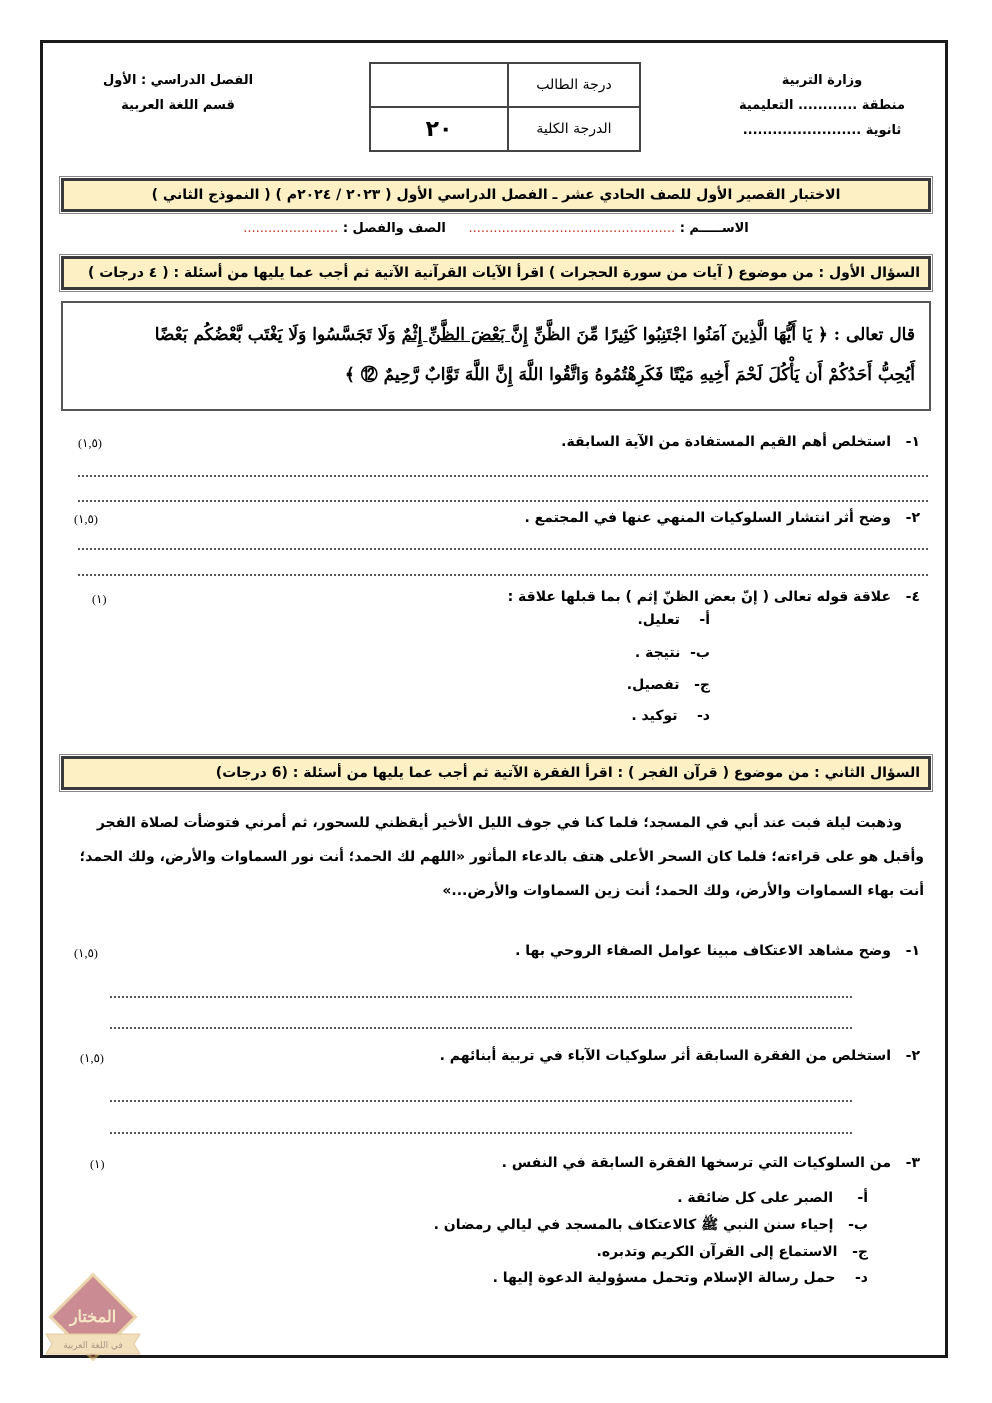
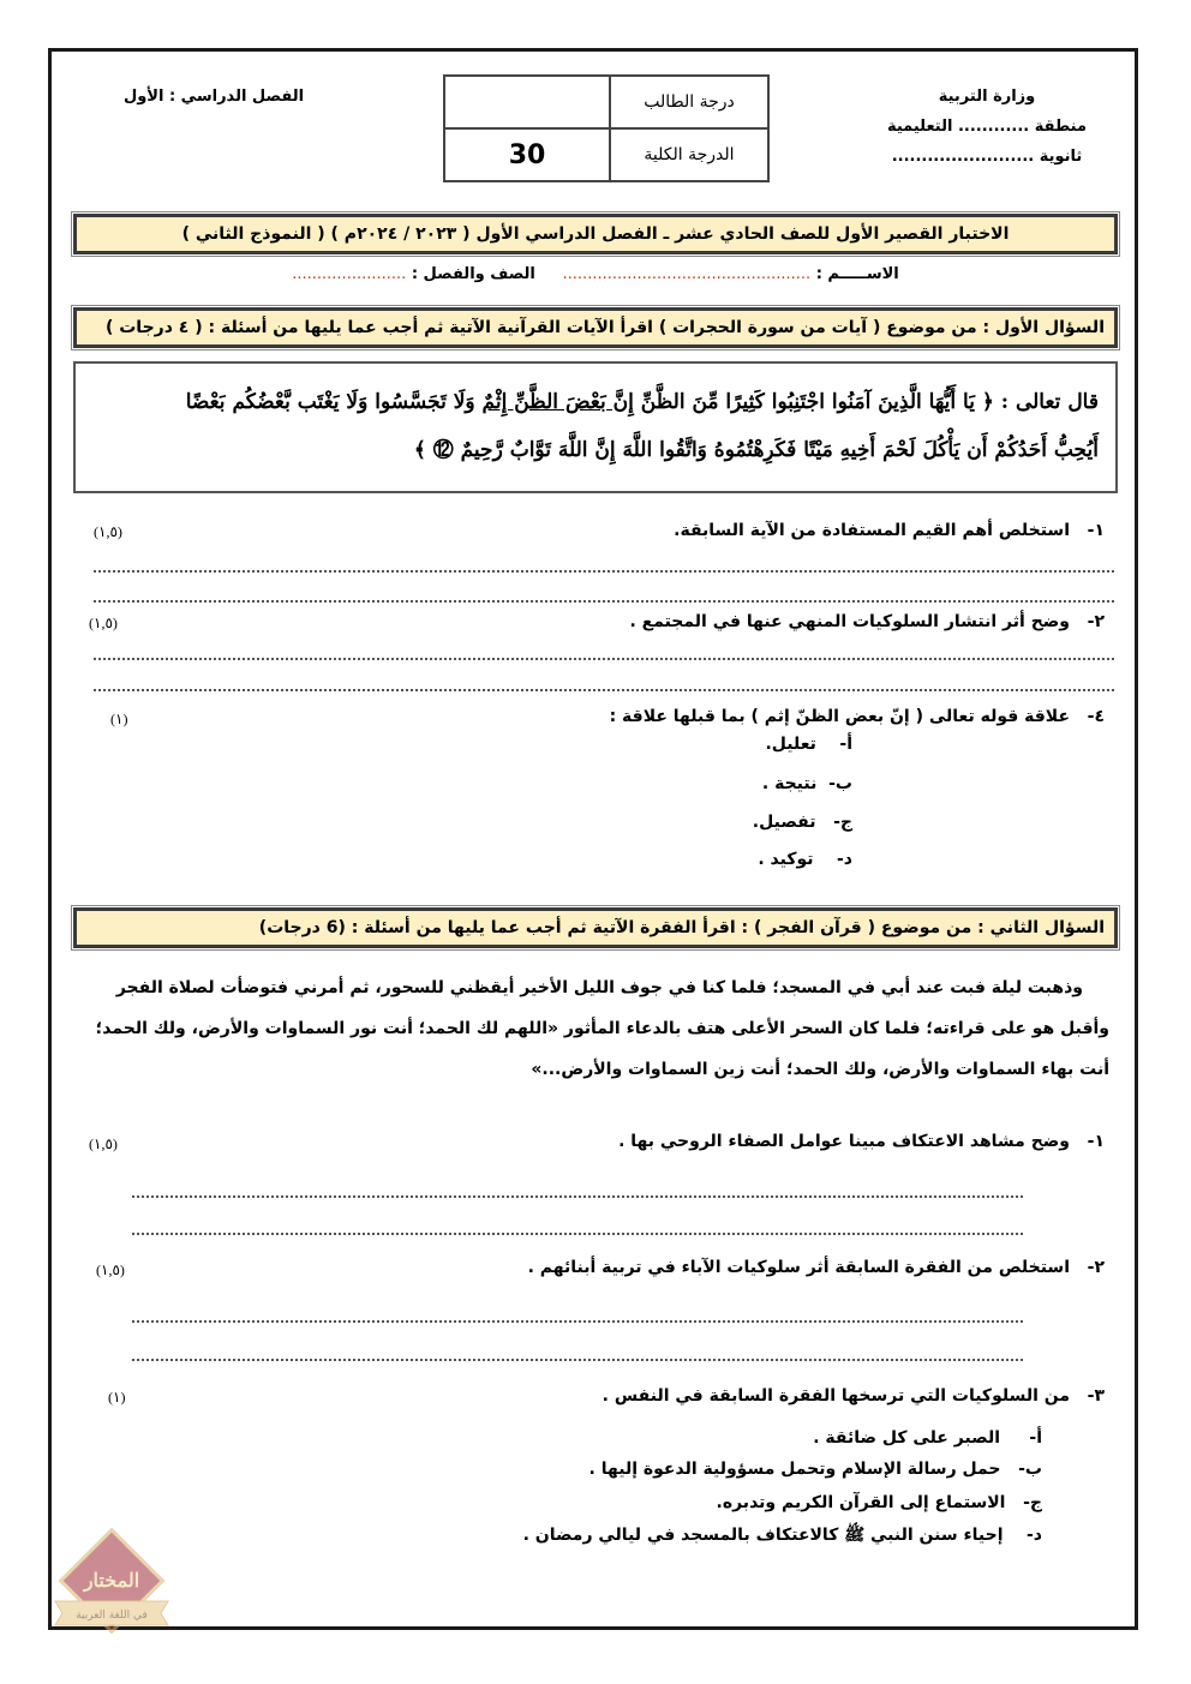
  وزارة التربية
  منطقة ............ التعليمية
  ثانوية ........................
  درجة الطالب
- الدرجة الكلية	٢٠
+ الدرجة الكلية	30
  الفصل الدراسي : الأول
- قسم اللغة العربية
  الاختبار القصير الأول للصف الحادي عشر ـ الفصل الدراسي الأول ( ٢٠٢٣ / ٢٠٢٤م ) ( النموذج الثاني )
  الاســـــم : .................................................. الصف والفصل : .......................
  السؤال الأول : من موضوع ( آيات من سورة الحجرات ) اقرأ الآيات القرآنية الآتية ثم أجب عما يليها من أسئلة : ( ٤ درجات )
  قال تعالى : ﴿ يَا أَيُّهَا الَّذِينَ آمَنُوا اجْتَنِبُوا كَثِيرًا مِّنَ الظَّنِّ إِنَّ بَعْضَ الظَّنِّ إِثْمٌ وَلَا تَجَسَّسُوا وَلَا يَغْتَب بَّعْضُكُم بَعْضًا
  أَيُحِبُّ أَحَدُكُمْ أَن يَأْكُلَ لَحْمَ أَخِيهِ مَيْتًا فَكَرِهْتُمُوهُ وَاتَّقُوا اللَّهَ إِنَّ اللَّهَ تَوَّابٌ رَّحِيمٌ ⑫ ﴾
  ١- استخلص أهم القيم المستفادة من الآية السابقة.
  (١,٥)
  ٢- وضح أثر انتشار السلوكيات المنهي عنها في المجتمع .
  (١,٥)
  ٤- علاقة قوله تعالى ( إنّ بعض الظنّ إثم ) بما قبلها علاقة :
  (١)
  أ- تعليل.
  ب- نتيجة .
  ج- تفصيل.
  د- توكيد .
  السؤال الثاني : من موضوع ( قرآن الفجر ) : اقرأ الفقرة الآتية ثم أجب عما يليها من أسئلة : (6 درجات)
  وذهبت ليلة فبت عند أبي في المسجد؛ فلما كنا في جوف الليل الأخير أيقظني للسحور، ثم أمرني فتوضأت لصلاة الفجر
  وأقبل هو على قراءته؛ فلما كان السحر الأعلى هتف بالدعاء المأثور «اللهم لك الحمد؛ أنت نور السماوات والأرض، ولك الحمد؛
  أنت بهاء السماوات والأرض، ولك الحمد؛ أنت زين السماوات والأرض...»
  ١- وضح مشاهد الاعتكاف مبينا عوامل الصفاء الروحي بها .
  (١,٥)
  ٢- استخلص من الفقرة السابقة أثر سلوكيات الآباء في تربية أبنائهم .
  (١,٥)
  ٣- من السلوكيات التي ترسخها الفقرة السابقة في النفس .
  (١)
  أ- الصبر على كل ضائقة .
- ب- إحياء سنن النبي ﷺ كالاعتكاف بالمسجد في ليالي رمضان .
+ ب- حمل رسالة الإسلام وتحمل مسؤولية الدعوة إليها .
  ج- الاستماع إلى القرآن الكريم وتدبره.
- د- حمل رسالة الإسلام وتحمل مسؤولية الدعوة إليها .
+ د- إحياء سنن النبي ﷺ كالاعتكاف بالمسجد في ليالي رمضان .
  المختار
  في اللغة العربية
